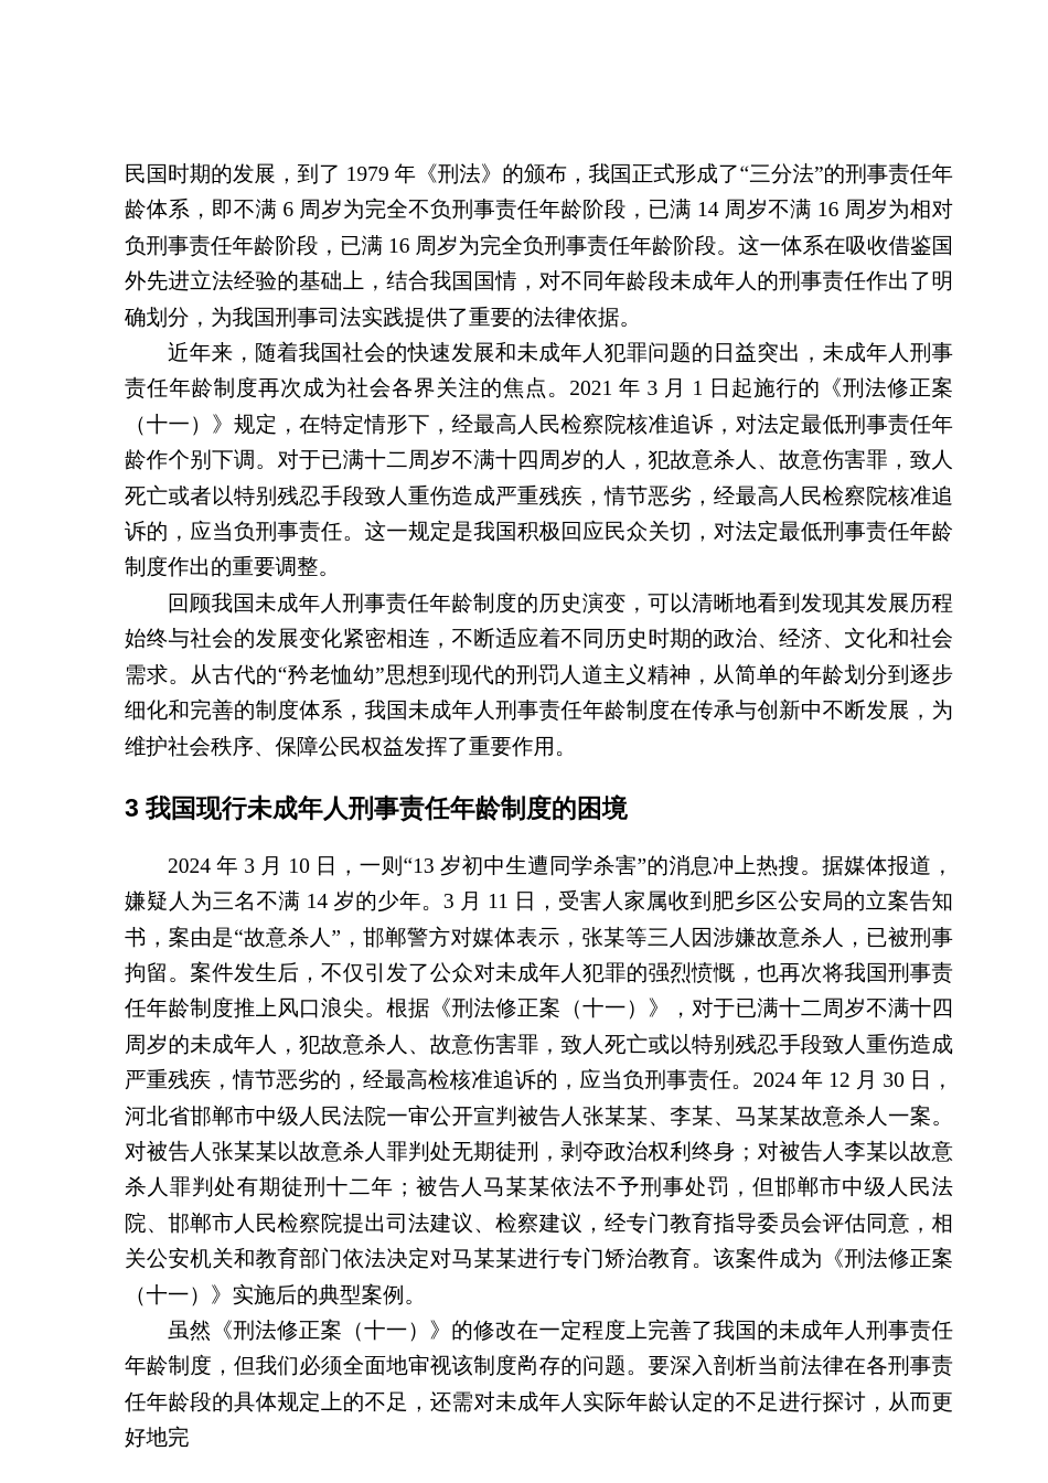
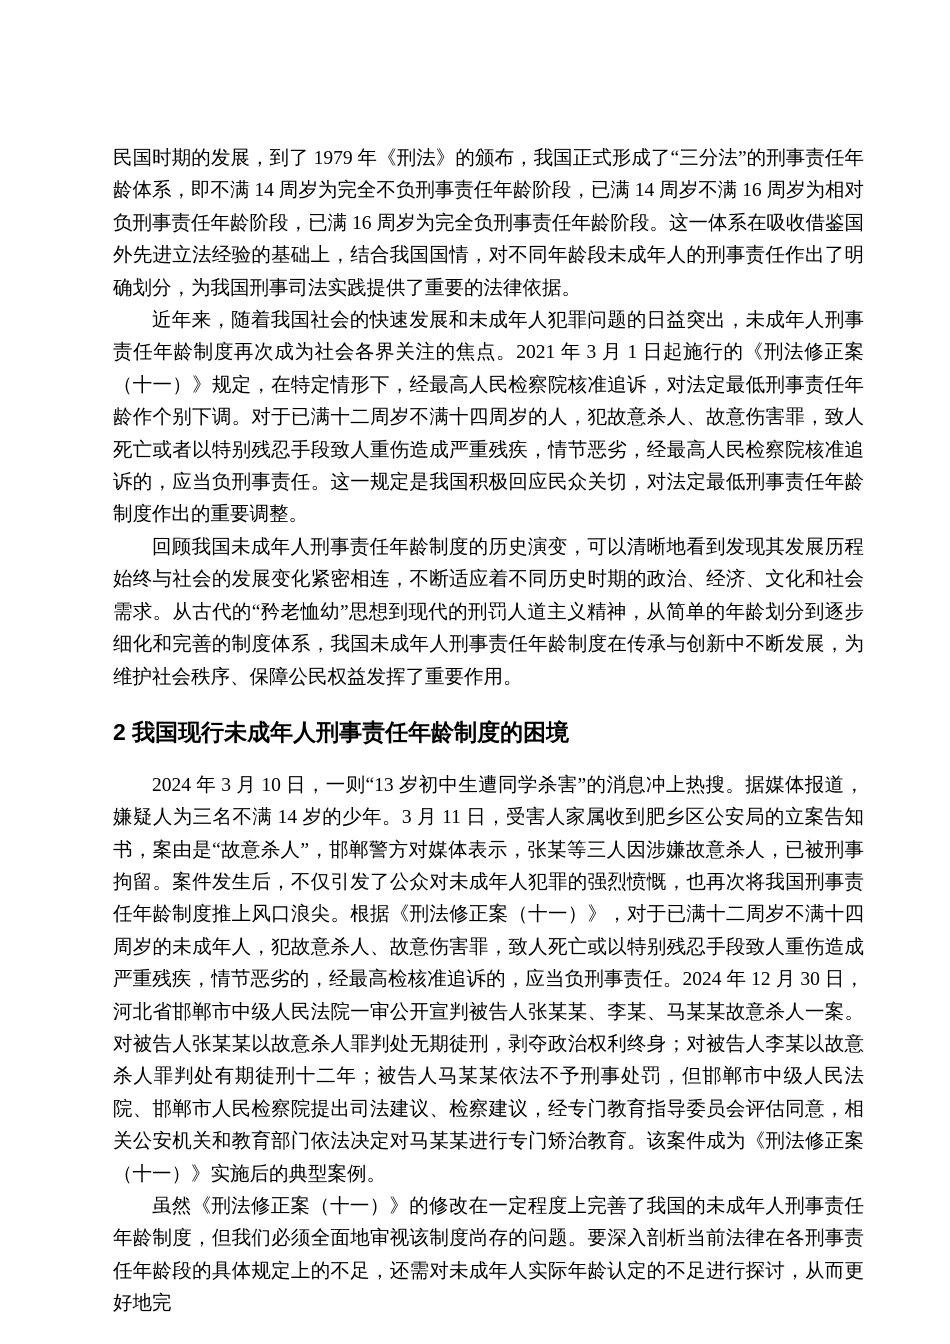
- 民国时期的发展，到了 1979 年《刑法》的颁布，我国正式形成了“三分法”的刑事责任年龄体系，即不满 6 周岁为完全不负刑事责任年龄阶段，已满 14 周岁不满 16 周岁为相对负刑事责任年龄阶段，已满 16 周岁为完全负刑事责任年龄阶段。这一体系在吸收借鉴国外先进立法经验的基础上，结合我国国情，对不同年龄段未成年人的刑事责任作出了明确划分，为我国刑事司法实践提供了重要的法律依据。
+ 民国时期的发展，到了 1979 年《刑法》的颁布，我国正式形成了“三分法”的刑事责任年龄体系，即不满 14 周岁为完全不负刑事责任年龄阶段，已满 14 周岁不满 16 周岁为相对负刑事责任年龄阶段，已满 16 周岁为完全负刑事责任年龄阶段。这一体系在吸收借鉴国外先进立法经验的基础上，结合我国国情，对不同年龄段未成年人的刑事责任作出了明确划分，为我国刑事司法实践提供了重要的法律依据。
  近年来，随着我国社会的快速发展和未成年人犯罪问题的日益突出，未成年人刑事责任年龄制度再次成为社会各界关注的焦点。2021 年 3 月 1 日起施行的《刑法修正案（十一）》规定，在特定情形下，经最高人民检察院核准追诉，对法定最低刑事责任年龄作个别下调。对于已满十二周岁不满十四周岁的人，犯故意杀人、故意伤害罪，致人死亡或者以特别残忍手段致人重伤造成严重残疾，情节恶劣，经最高人民检察院核准追诉的，应当负刑事责任。这一规定是我国积极回应民众关切，对法定最低刑事责任年龄制度作出的重要调整。
  回顾我国未成年人刑事责任年龄制度的历史演变，可以清晰地看到发现其发展历程始终与社会的发展变化紧密相连，不断适应着不同历史时期的政治、经济、文化和社会需求。从古代的“矜老恤幼”思想到现代的刑罚人道主义精神，从简单的年龄划分到逐步细化和完善的制度体系，我国未成年人刑事责任年龄制度在传承与创新中不断发展，为维护社会秩序、保障公民权益发挥了重要作用。
- 3 我国现行未成年人刑事责任年龄制度的困境
+ 2 我国现行未成年人刑事责任年龄制度的困境
  2024 年 3 月 10 日，一则“13 岁初中生遭同学杀害”的消息冲上热搜。据媒体报道，嫌疑人为三名不满 14 岁的少年。3 月 11 日，受害人家属收到肥乡区公安局的立案告知书，案由是“故意杀人”，邯郸警方对媒体表示，张某等三人因涉嫌故意杀人，已被刑事拘留。案件发生后，不仅引发了公众对未成年人犯罪的强烈愤慨，也再次将我国刑事责任年龄制度推上风口浪尖。根据《刑法修正案（十一）》，对于已满十二周岁不满十四周岁的未成年人，犯故意杀人、故意伤害罪，致人死亡或以特别残忍手段致人重伤造成严重残疾，情节恶劣的，经最高检核准追诉的，应当负刑事责任。2024 年 12 月 30 日，河北省邯郸市中级人民法院一审公开宣判被告人张某某、李某、马某某故意杀人一案。对被告人张某某以故意杀人罪判处无期徒刑，剥夺政治权利终身；对被告人李某以故意杀人罪判处有期徒刑十二年；被告人马某某依法不予刑事处罚，但邯郸市中级人民法院、邯郸市人民检察院提出司法建议、检察建议，经专门教育指导委员会评估同意，相关公安机关和教育部门依法决定对马某某进行专门矫治教育。该案件成为《刑法修正案（十一）》实施后的典型案例。
  虽然《刑法修正案（十一）》的修改在一定程度上完善了我国的未成年人刑事责任年龄制度，但我们必须全面地审视该制度尚存的问题。要深入剖析当前法律在各刑事责任年龄段的具体规定上的不足，还需对未成年人实际年龄认定的不足进行探讨，从而更好地完
- 2
